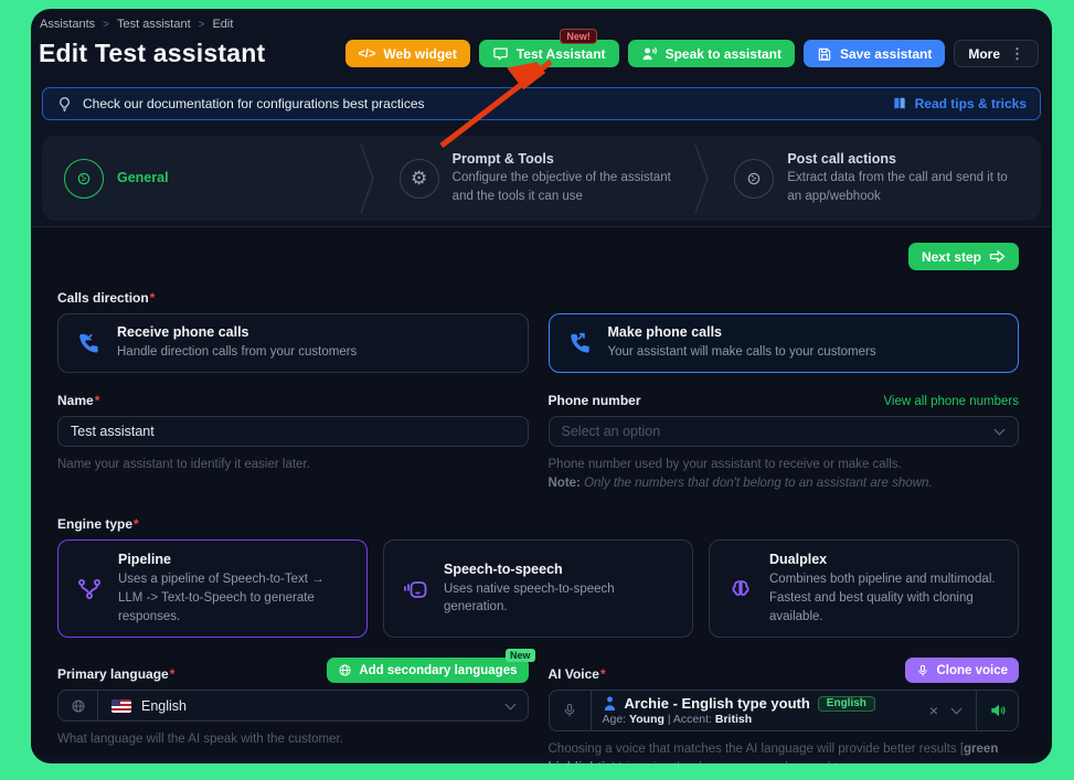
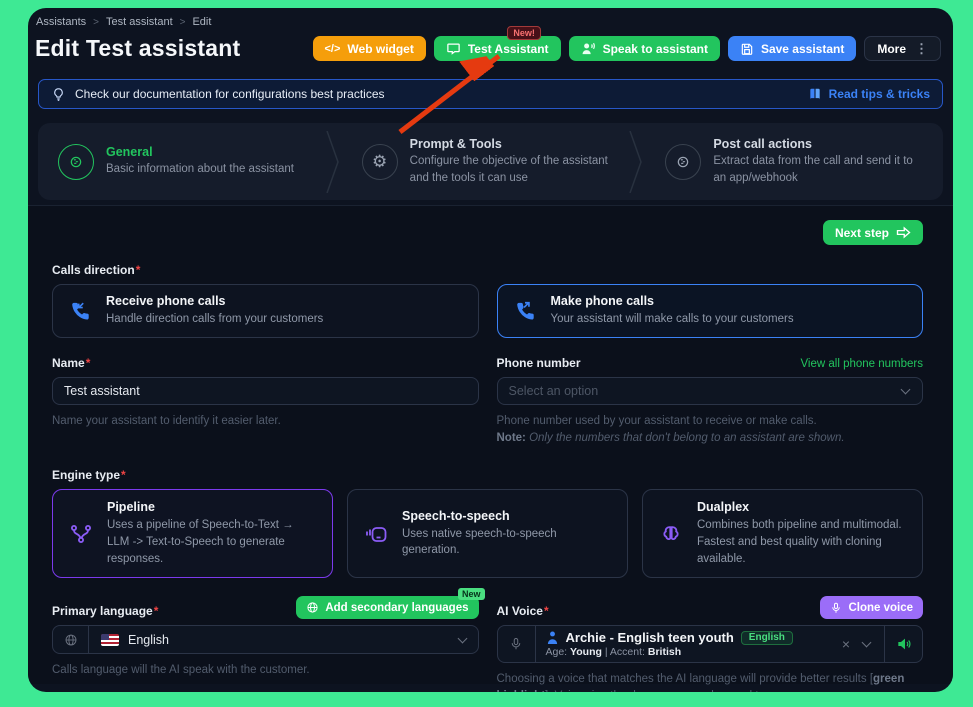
  Assistants
  >
  Test assistant
  >
  Edit
  Edit Test assistant
  </>
  Web widget
  New!
  Test Assistant
  Speak to assistant
  Save assistant
  More
  ⋮
  Check our documentation for configurations best practices
  Read tips & tricks
  General
+ Basic information about the assistant
  ⚙
  Prompt & Tools
  Configure the objective of the assistant and the tools it can use
  Post call actions
  Extract data from the call and send it to an app/webhook
  Next step
  Calls direction*
  Receive phone calls
  Handle direction calls from your customers
  Make phone calls
  Your assistant will make calls to your customers
  Name*
  Test assistant
  Name your assistant to identify it easier later.
  Phone number
  View all phone numbers
  Select an option
  Phone number used by your assistant to receive or make calls.
  Note: Only the numbers that don't belong to an assistant are shown.
  Engine type*
  Pipeline
  Uses a pipeline of Speech-to-Text → LLM -> Text-to-Speech to generate responses.
  Speech-to-speech
  Uses native speech-to-speech generation.
  Dualplex
  Combines both pipeline and multimodal. Fastest and best quality with cloning available.
  Primary language*
  New
  Add secondary languages
  English
- What language will the AI speak with the customer.
+ Calls language will the AI speak with the customer.
  AI Voice*
  Clone voice
- Archie - English type youth
+ Archie - English teen youth
  English
  Age: Young | Accent: British
  ×
